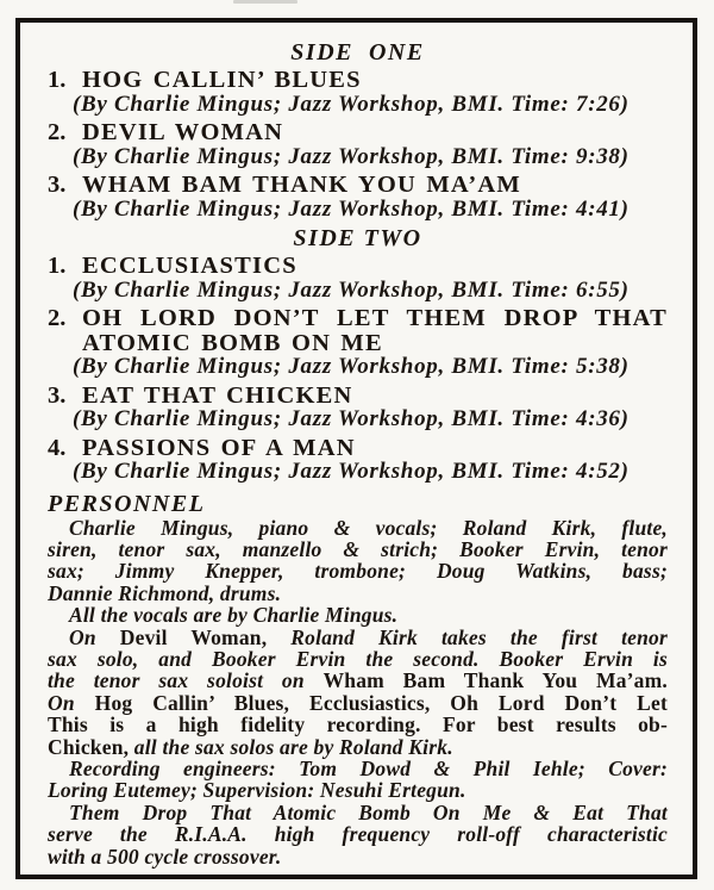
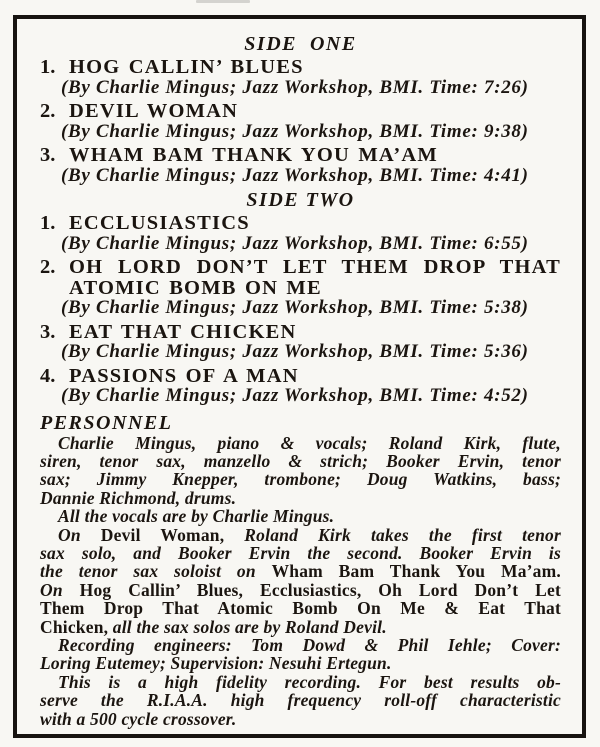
  SIDE ONE
  1.
  HOG CALLIN’ BLUES
  (By Charlie Mingus; Jazz Workshop, BMI. Time: 7:26)
  2.
  DEVIL WOMAN
  (By Charlie Mingus; Jazz Workshop, BMI. Time: 9:38)
  3.
  WHAM BAM THANK YOU MA’AM
  (By Charlie Mingus; Jazz Workshop, BMI. Time: 4:41)
  SIDE TWO
  1.
  ECCLUSIASTICS
  (By Charlie Mingus; Jazz Workshop, BMI. Time: 6:55)
  2.
  OH LORD DON’T LET THEM DROP THAT
  ATOMIC BOMB ON ME
  (By Charlie Mingus; Jazz Workshop, BMI. Time: 5:38)
  3.
  EAT THAT CHICKEN
- (By Charlie Mingus; Jazz Workshop, BMI. Time: 4:36)
+ (By Charlie Mingus; Jazz Workshop, BMI. Time: 5:36)
  4.
  PASSIONS OF A MAN
  (By Charlie Mingus; Jazz Workshop, BMI. Time: 4:52)
  PERSONNEL
  Charlie Mingus, piano & vocals; Roland Kirk, flute,
  siren, tenor sax, manzello & strich; Booker Ervin, tenor
  sax; Jimmy Knepper, trombone; Doug Watkins, bass;
  Dannie Richmond, drums.
  All the vocals are by Charlie Mingus.
  On Devil Woman, Roland Kirk takes the first tenor
  sax solo, and Booker Ervin the second. Booker Ervin is
  the tenor sax soloist on Wham Bam Thank You Ma’am.
  On Hog Callin’ Blues, Ecclusiastics, Oh Lord Don’t Let
- This is a high fidelity recording. For best results ob-
+ Them Drop That Atomic Bomb On Me & Eat That
- Chicken, all the sax solos are by Roland Kirk.
+ Chicken, all the sax solos are by Roland Devil.
  Recording engineers: Tom Dowd & Phil Iehle; Cover:
  Loring Eutemey; Supervision: Nesuhi Ertegun.
- Them Drop That Atomic Bomb On Me & Eat That
+ This is a high fidelity recording. For best results ob-
  serve the R.I.A.A. high frequency roll-off characteristic
  with a 500 cycle crossover.
